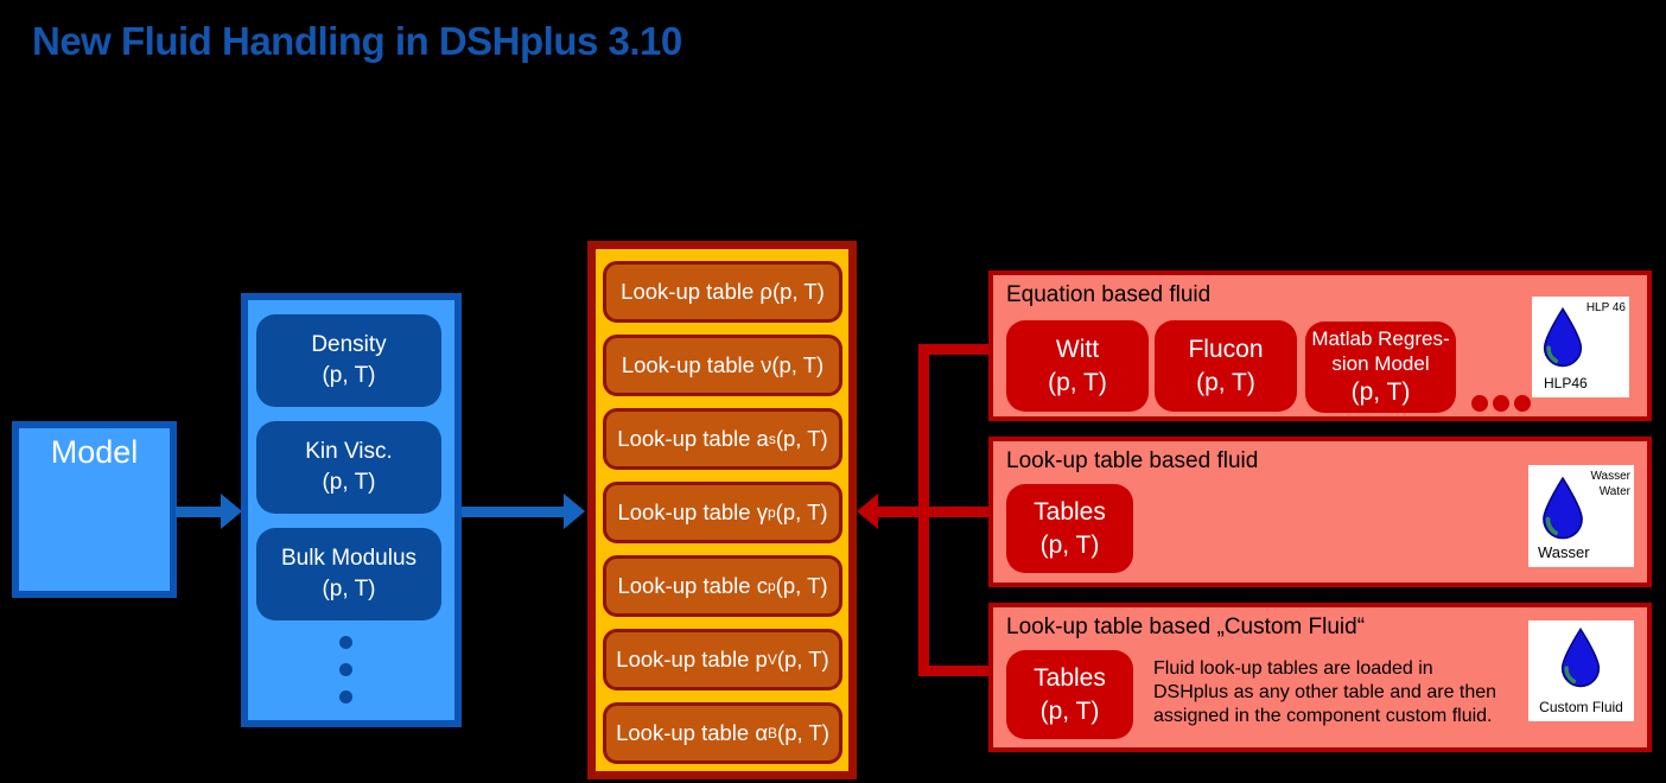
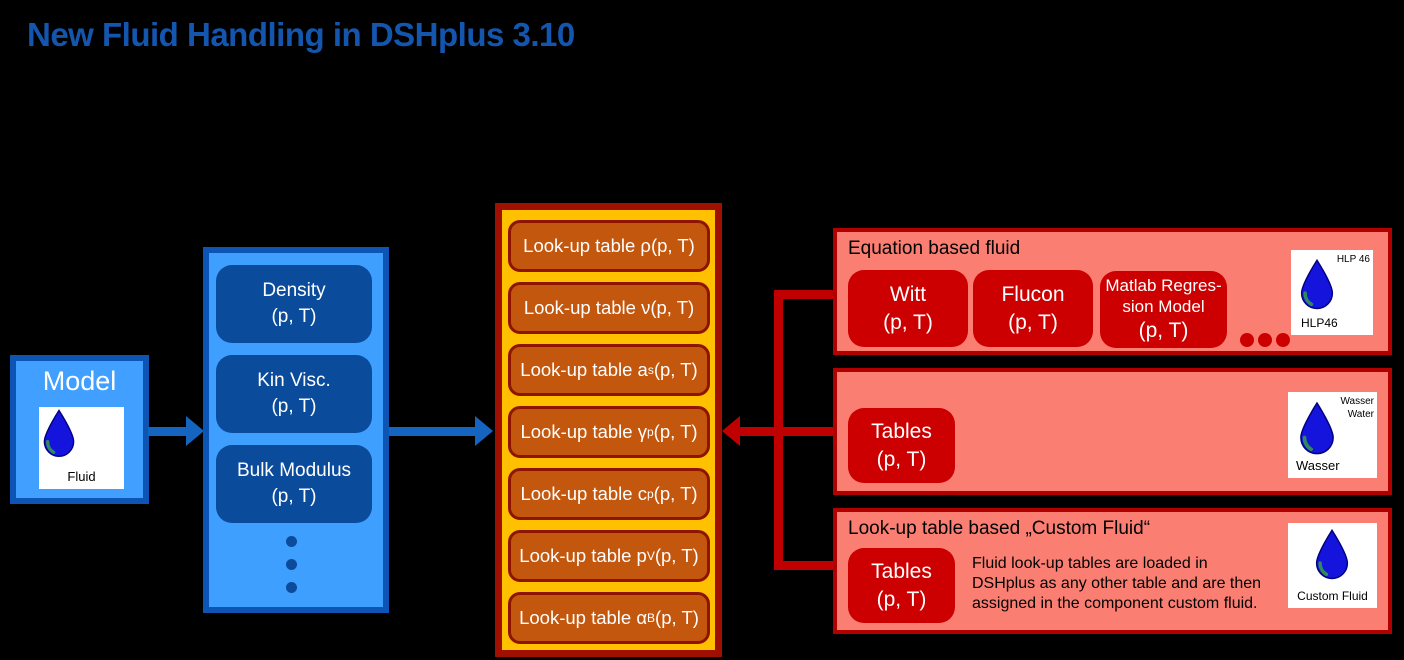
  New Fluid Handling in DSHplus 3.10
  Model
+ Fluid
  Density
  (p, T)
  Kin Visc.
  (p, T)
  Bulk Modulus
  (p, T)
  Look-up table ρ
  (p, T)
  Look-up table ν
  (p, T)
  Look-up table a
  s
  (p, T)
  Look-up table γ
  p
  (p, T)
  Look-up table c
  p
  (p, T)
  Look-up table p
  V
  (p, T)
  Look-up table α
  B
  (p, T)
  Equation based fluid
  Witt
  (p, T)
  Flucon
  (p, T)
  Matlab Regres-
  sion Model
  (p, T)
  HLP 46
  HLP46
- Look-up table based fluid
  Tables
  (p, T)
  Wasser
  Water
  Wasser
  Look-up table based „Custom Fluid“
  Tables
  (p, T)
  Fluid look-up tables are loaded in
  DSHplus as any other table and are then
  assigned in the component custom fluid.
  Custom Fluid
